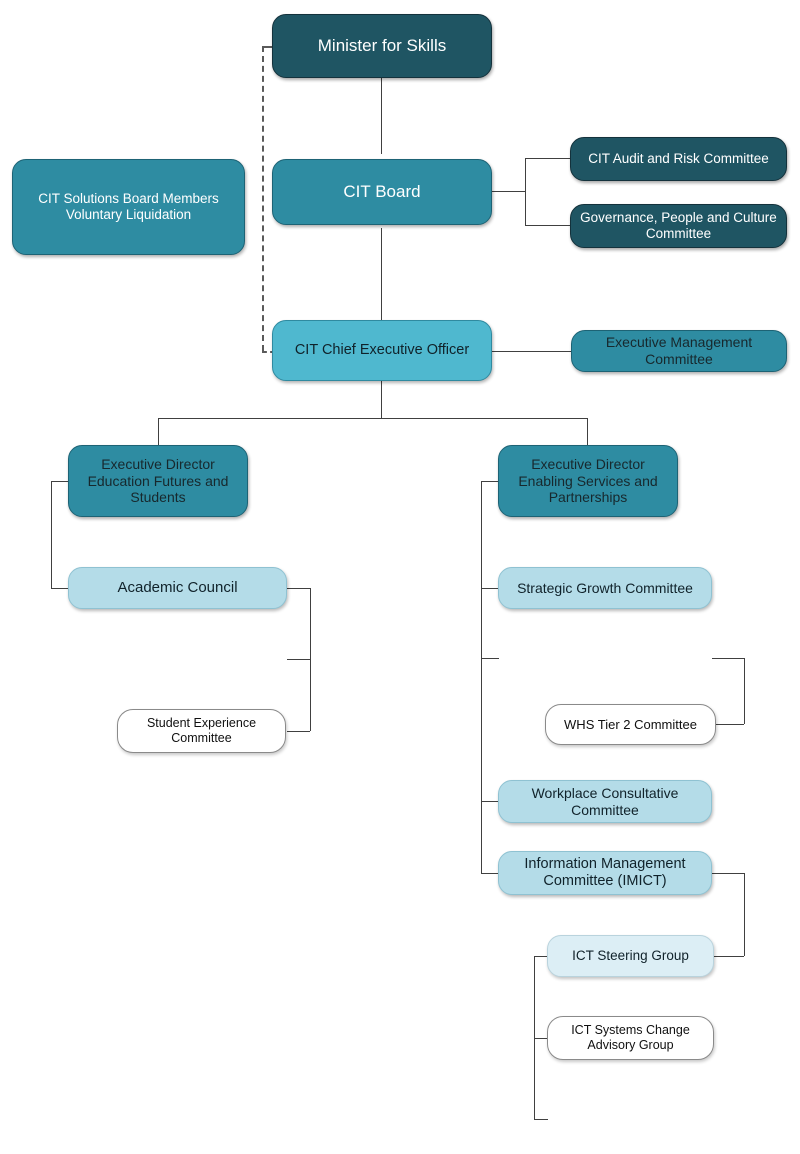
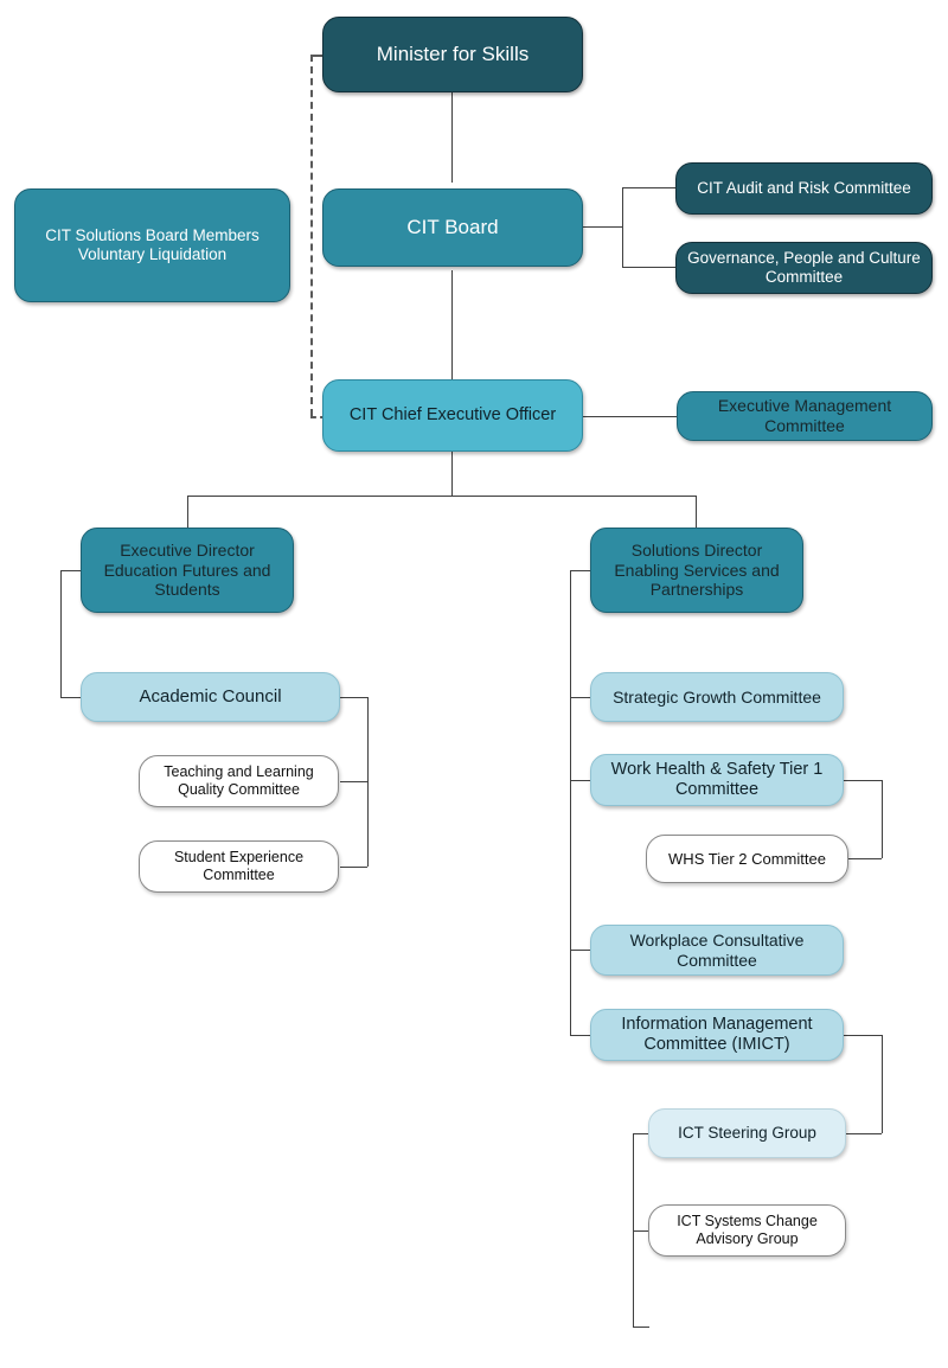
  Minister for Skills
  CIT Solutions Board Members Voluntary Liquidation
  CIT Board
  CIT Audit and Risk Committee
  Governance, People and Culture Committee
  CIT Chief Executive Officer
  Executive Management Committee
  Executive Director Education Futures and Students
- Executive Director Enabling Services and Partnerships
+ Solutions Director Enabling Services and Partnerships
  Academic Council
+ Teaching and Learning Quality Committee
  Student Experience Committee
  Strategic Growth Committee
+ Work Health & Safety Tier 1 Committee
  WHS Tier 2 Committee
  Workplace Consultative Committee
  Information Management Committee (IMICT)
  ICT Steering Group
  ICT Systems Change Advisory Group
